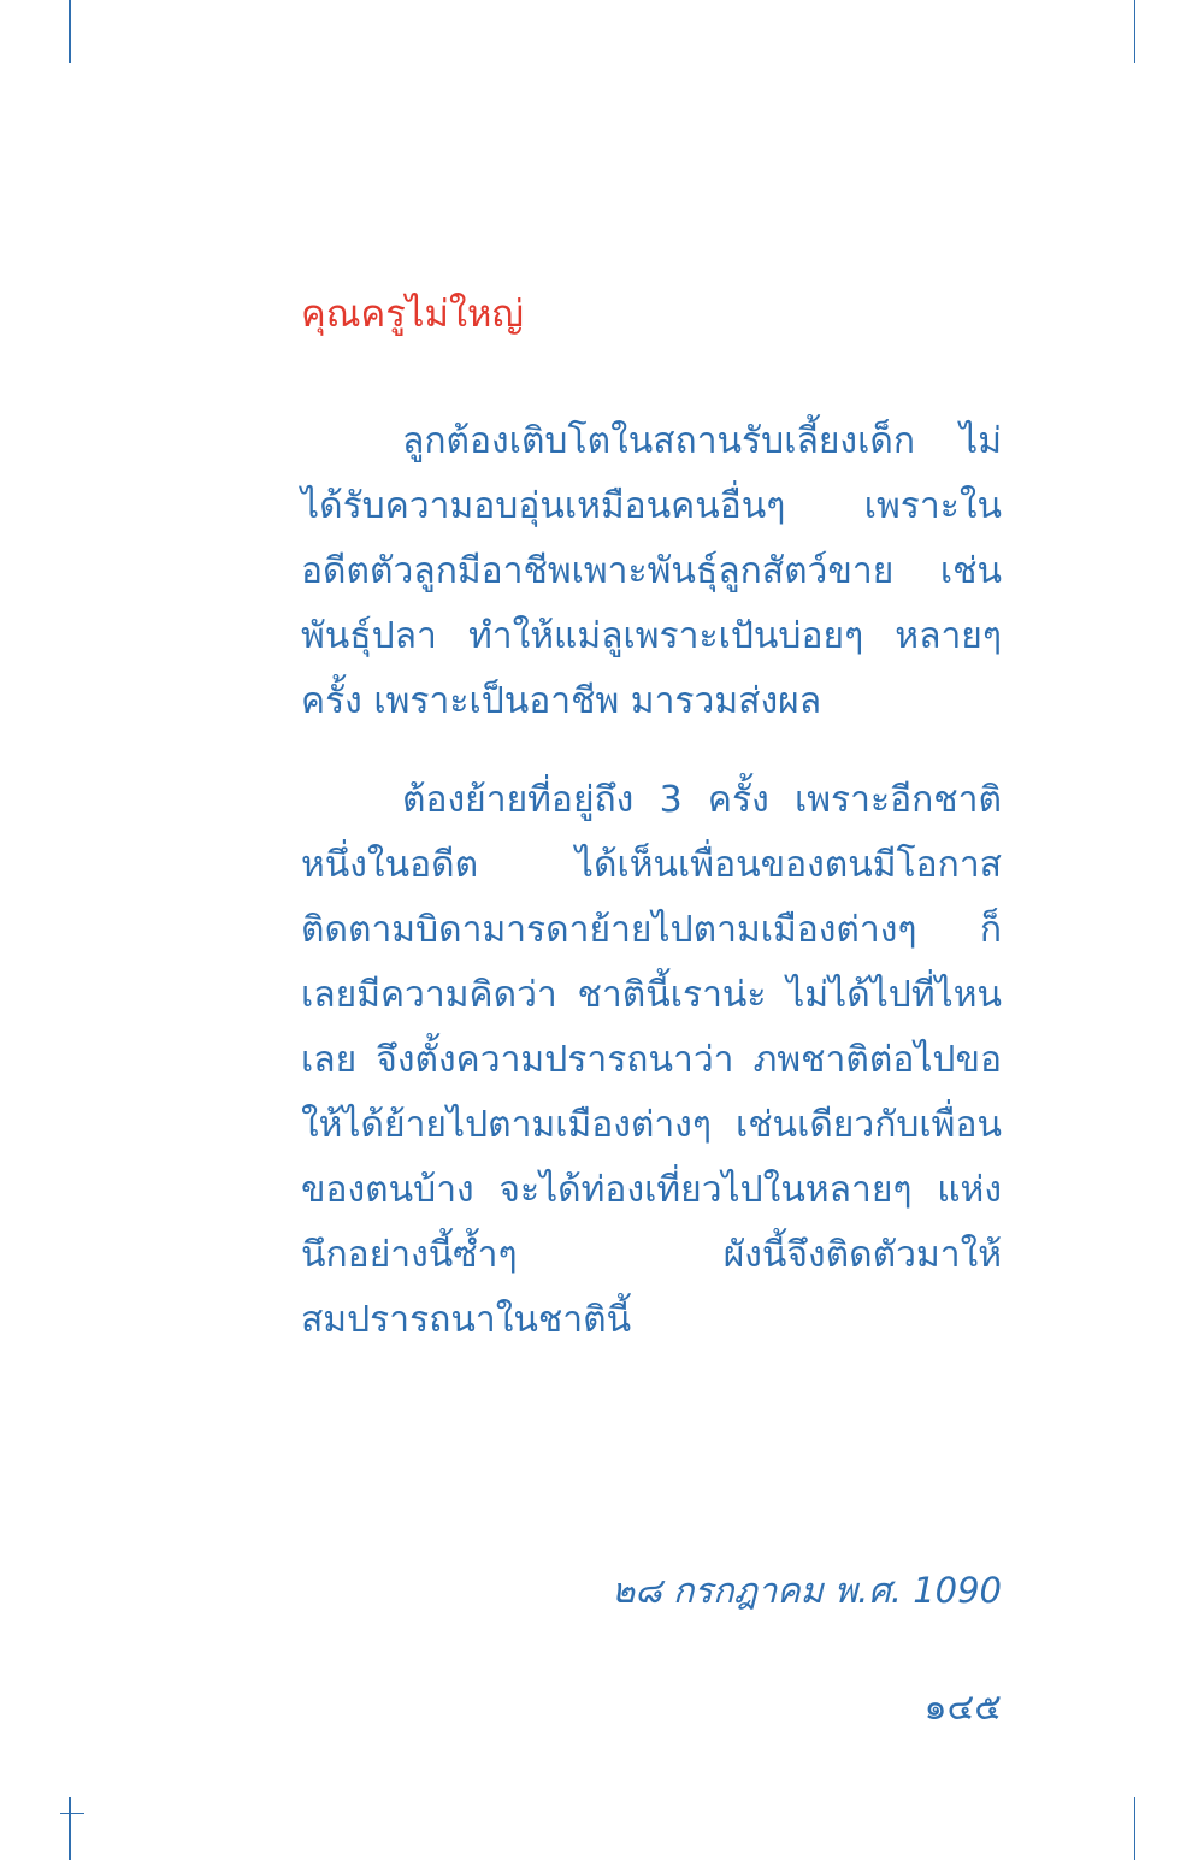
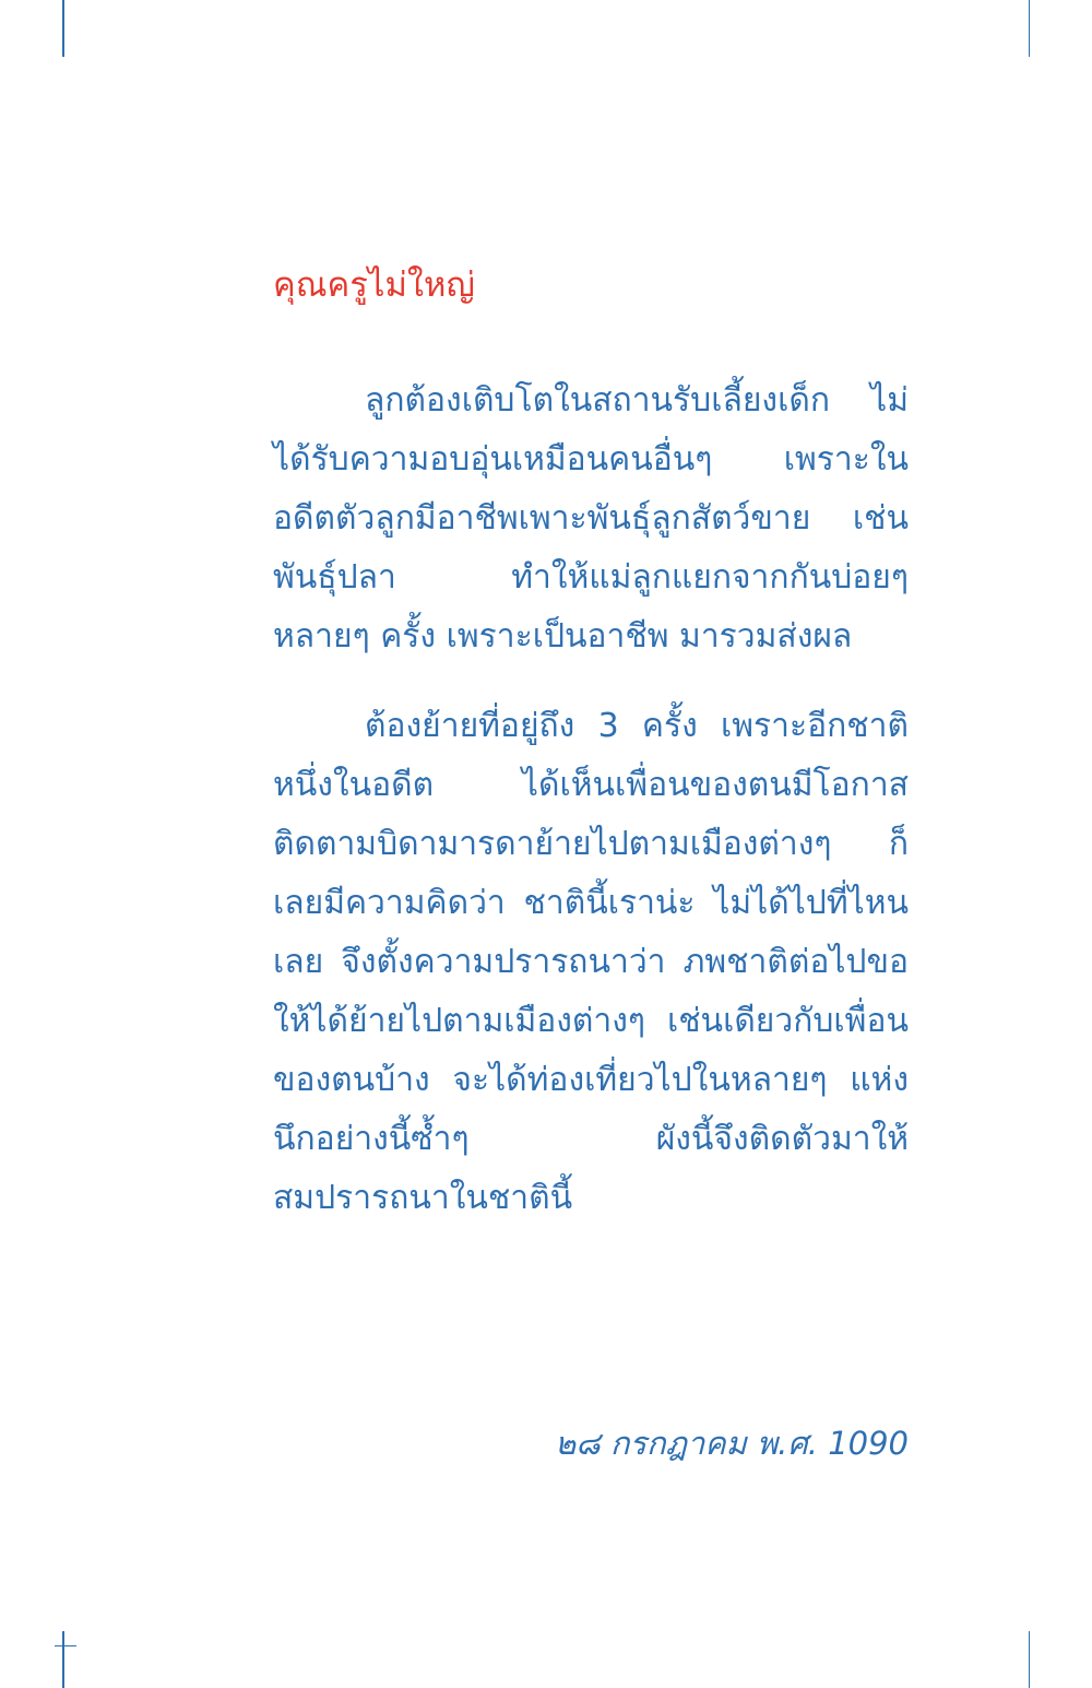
  คุณครูไม่ใหญ่
- ลูกต้องเติบโตในสถานรับเลี้ยงเด็ก ไม่ได้รับความอบอุ่นเหมือนคนอื่นๆ เพราะในอดีตตัวลูกมีอาชีพเพาะพันธุ์ลูกสัตว์ขาย เช่น พันธุ์ปลา ทำให้แม่ลูเพราะเปันบ่อยๆ หลายๆ ครั้ง เพราะเป็นอาชีพ มารวมส่งผล
+ ลูกต้องเติบโตในสถานรับเลี้ยงเด็ก ไม่ได้รับความอบอุ่นเหมือนคนอื่นๆ เพราะในอดีตตัวลูกมีอาชีพเพาะพันธุ์ลูกสัตว์ขาย เช่น พันธุ์ปลา ทำให้แม่ลูกแยกจากกันบ่อยๆ หลายๆ ครั้ง เพราะเป็นอาชีพ มารวมส่งผล
  ต้องย้ายที่อยู่ถึง 3 ครั้ง เพราะอีกชาติหนึ่งในอดีต ได้เห็นเพื่อนของตนมีโอกาสติดตามบิดามารดาย้ายไปตามเมืองต่างๆ ก็เลยมีความคิดว่า ชาตินี้เราน่ะ ไม่ได้ไปที่ไหนเลย จึงตั้งความปรารถนาว่า ภพชาติต่อไปขอให้ได้ย้ายไปตามเมืองต่างๆ เช่นเดียวกับเพื่อนของตนบ้าง จะได้ท่องเที่ยวไปในหลายๆ แห่ง นึกอย่างนี้ซ้ำๆ ผังนี้จึงติดตัวมาให้สมปรารถนาในชาตินี้
  ๒๘ กรกฎาคม พ.ศ. 1090
- ๑๔๕
